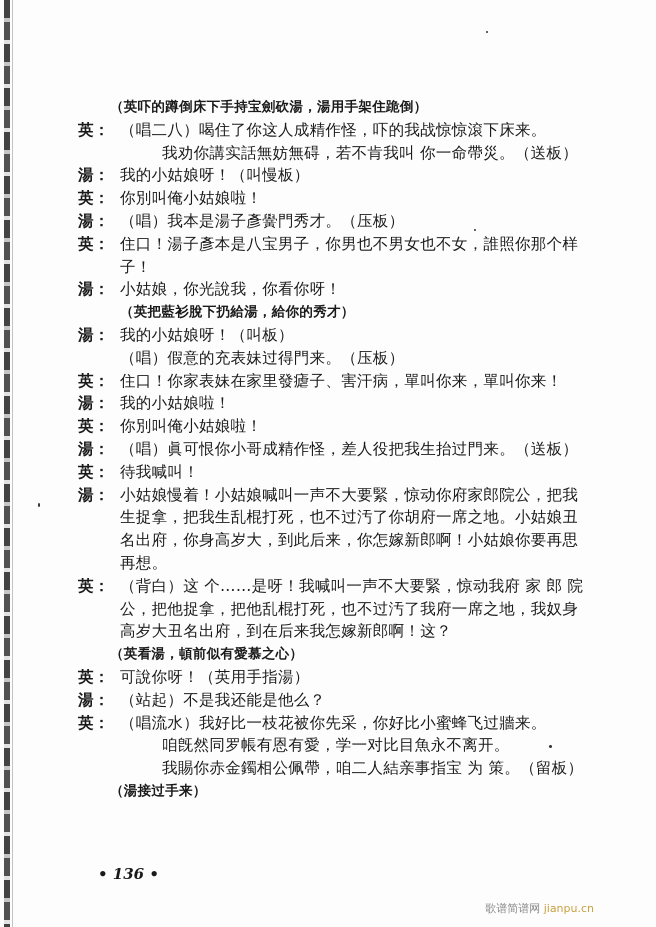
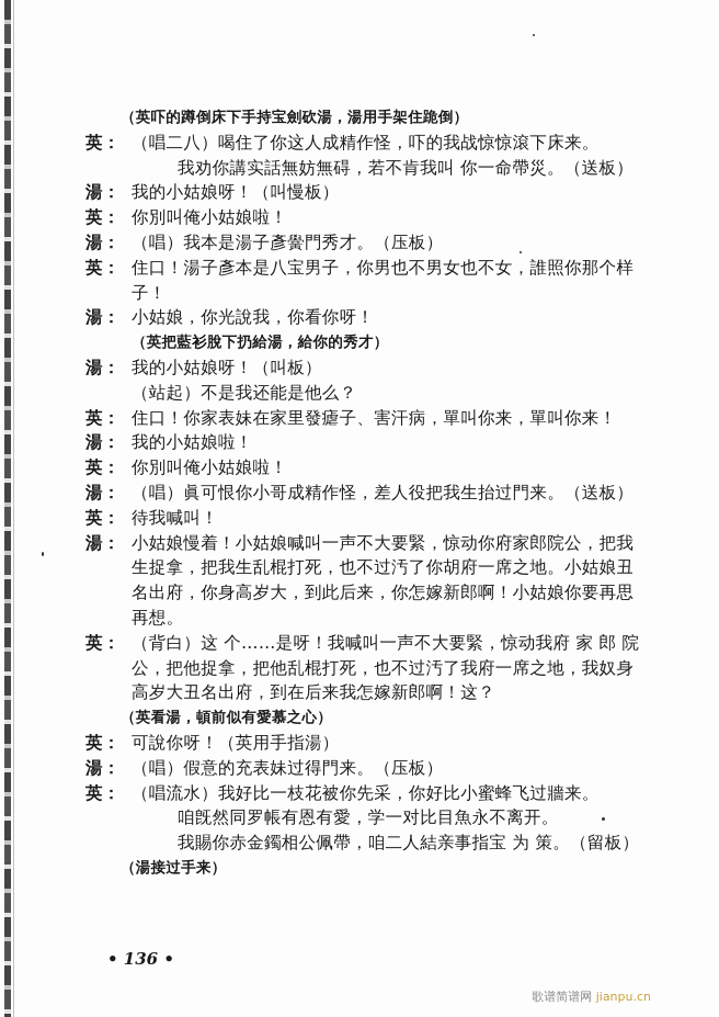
  （英吓的蹲倒床下手持宝劍砍湯，湯用手架住跪倒）
  英： （唱二八）喝住了你这人成精作怪，吓的我战惊惊滾下床来。
  我劝你講实話無妨無碍，若不肯我叫 你一命帶災。（送板）
  湯： 我的小姑娘呀！（叫慢板）
  英： 你別叫俺小姑娘啦！
  湯： （唱）我本是湯子彥黌門秀才。（压板）
  英： 住口！湯子彥本是八宝男子，你男也不男女也不女，誰照你那个样
  子！
  湯： 小姑娘，你光說我，你看你呀！
  （英把藍衫脫下扔給湯，給你的秀才）
  湯： 我的小姑娘呀！（叫板）
- （唱）假意的充表妹过得門来。（压板）
+ （站起）不是我还能是他么？
  英： 住口！你家表妹在家里發瘧子、害汗病，單叫你来，單叫你来！
  湯： 我的小姑娘啦！
  英： 你別叫俺小姑娘啦！
  湯： （唱）眞可恨你小哥成精作怪，差人役把我生抬过門来。（送板）
  英： 待我喊叫！
  湯： 小姑娘慢着！小姑娘喊叫一声不大要緊，惊动你府家郎院公，把我
  生捉拿，把我生乱棍打死，也不过汚了你胡府一席之地。小姑娘丑
  名出府，你身高岁大，到此后来，你怎嫁新郎啊！小姑娘你要再思
  再想。
  英： （背白）这 个……是呀！我喊叫一声不大要緊，惊动我府 家 郎 院
  公，把他捉拿，把他乱棍打死，也不过汚了我府一席之地，我奴身
  高岁大丑名出府，到在后来我怎嫁新郎啊！这？
  （英看湯，頓前似有愛慕之心）
  英： 可說你呀！（英用手指湯）
- 湯： （站起）不是我还能是他么？
+ 湯： （唱）假意的充表妹过得門来。（压板）
  英： （唱流水）我好比一枝花被你先采，你好比小蜜蜂飞过牆来。
  咱旣然同罗帳有恩有愛，学一对比目魚永不离开。
  我賜你赤金鐲相公佩帶，咱二人結亲事指宝 为 策。（留板）
  （湯接过手来）
  • 136 •
  歌谱简谱网 jianpu.cn
